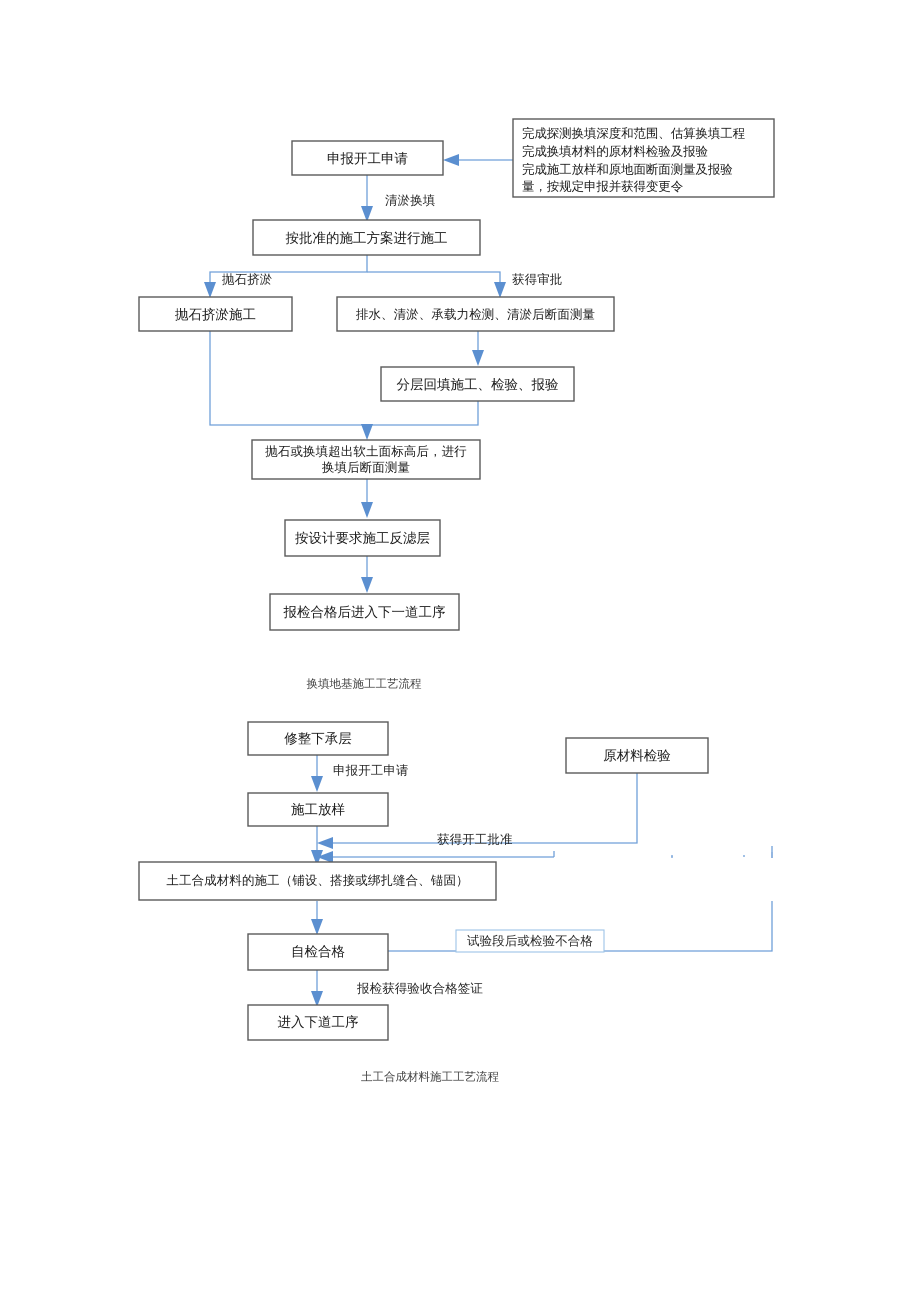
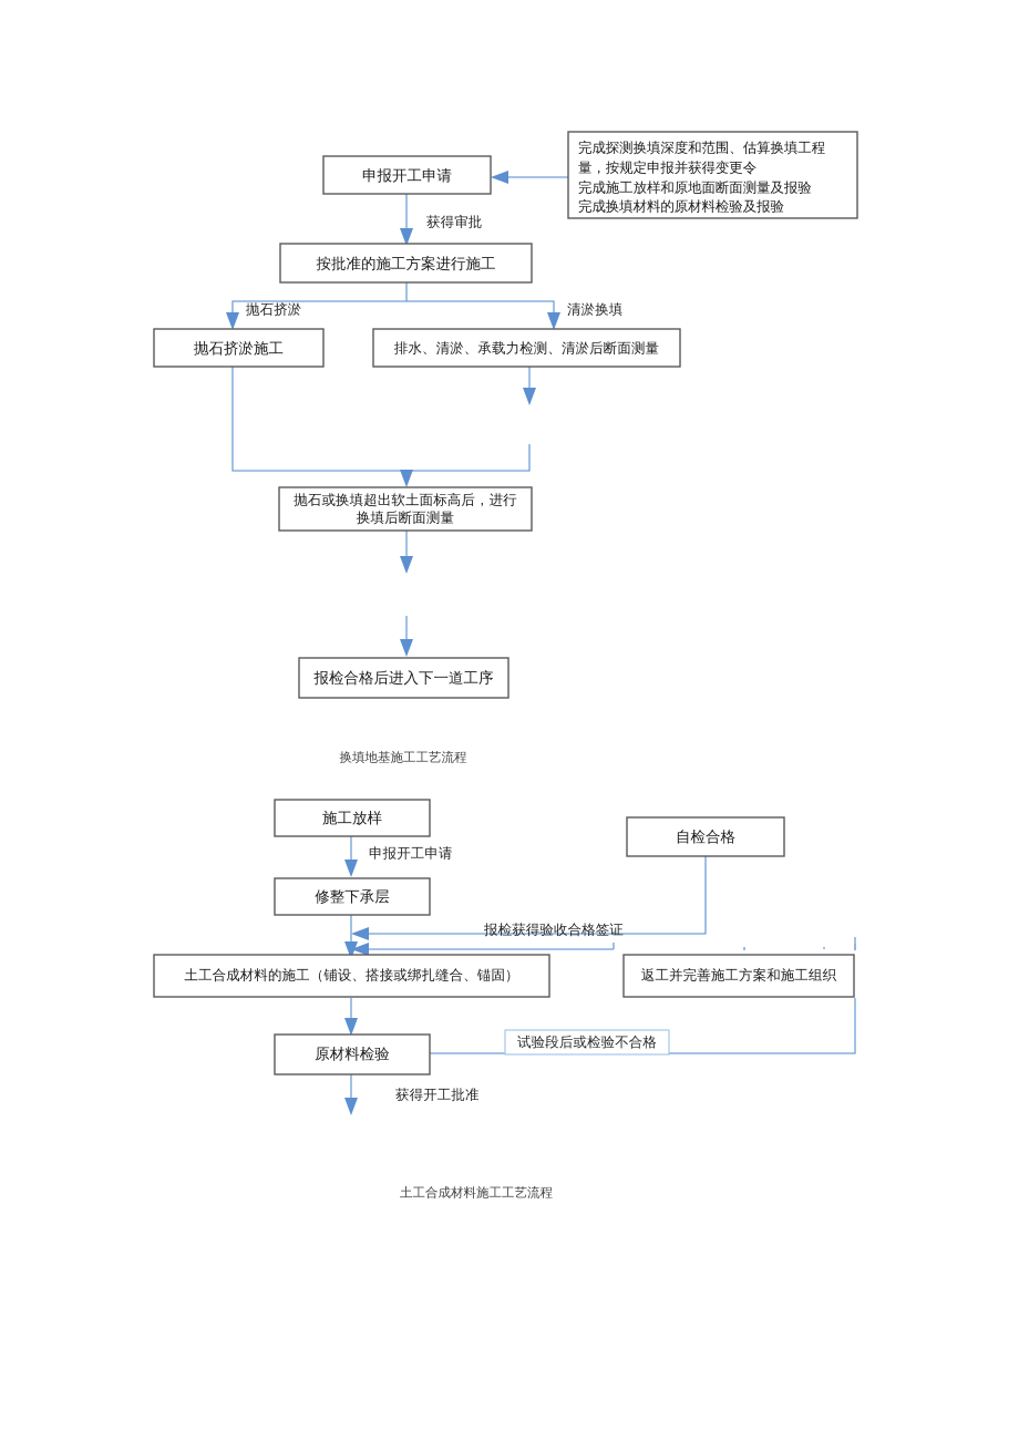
  申报开工申请
  完成探测换填深度和范围、估算换填工程
- 完成换填材料的原材料检验及报验
+ 量，按规定申报并获得变更令
  完成施工放样和原地面断面测量及报验
- 量，按规定申报并获得变更令
+ 完成换填材料的原材料检验及报验
- 清淤换填
+ 获得审批
  按批准的施工方案进行施工
  抛石挤淤
- 获得审批
+ 清淤换填
  抛石挤淤施工
  排水、清淤、承载力检测、清淤后断面测量
- 分层回填施工、检验、报验
  抛石或换填超出软土面标高后，进行
  换填后断面测量
- 按设计要求施工反滤层
  报检合格后进入下一道工序
  换填地基施工工艺流程
- 修整下承层
+ 施工放样
- 原材料检验
+ 自检合格
  申报开工申请
- 施工放样
+ 修整下承层
- 获得开工批准
+ 报检获得验收合格签证
  土工合成材料的施工（铺设、搭接或绑扎缝合、锚固）
+ 返工并完善施工方案和施工组织
- 自检合格
+ 原材料检验
  试验段后或检验不合格
- 报检获得验收合格签证
+ 获得开工批准
- 进入下道工序
  土工合成材料施工工艺流程
